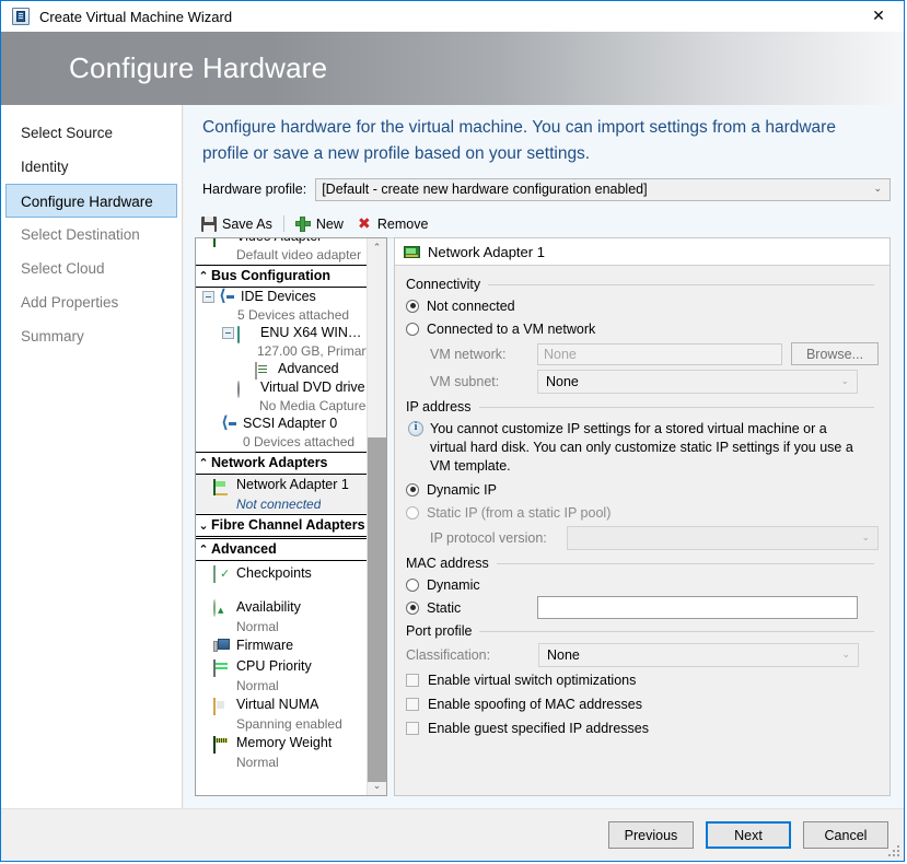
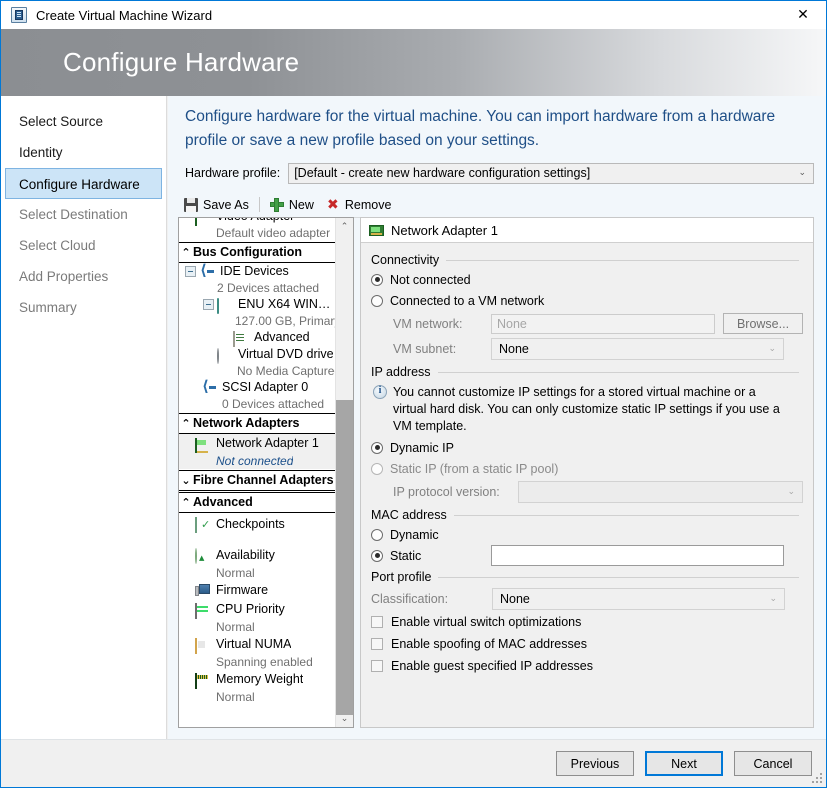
  Create Virtual Machine Wizard
  ✕
  Configure Hardware
  Select Source
  Identity
  Configure Hardware
  Select Destination
  Select Cloud
  Add Properties
  Summary
- Configure hardware for the virtual machine. You can import settings from a hardware profile or save a new profile based on your settings.
+ Configure hardware for the virtual machine. You can import hardware from a hardware profile or save a new profile based on your settings.
  Hardware profile:
- [Default - create new hardware configuration enabled]
+ [Default - create new hardware configuration settings]
  ⌄
  Save As
  New
  ✖
  Remove
  Default video adapter
  ⌃
  Bus Configuration
  IDE Devices
- 5 Devices attached
+ 2 Devices attached
  ENU X64 WIND..
  127.00 GB, Primar
  Advanced
  Virtual DVD drive
  No Media Capture
  SCSI Adapter 0
  0 Devices attached
  ⌃
  Network Adapters
  Network Adapter 1
  Not connected
  ⌄
  Fibre Channel Adapters
  ⌃
  Advanced
  Checkpoints
  Availability
  Normal
  Firmware
  CPU Priority
  Normal
  Virtual NUMA
  Spanning enabled
  Memory Weight
  Normal
  ⌃
  ⌄
  Network Adapter 1
  Connectivity
  Not connected
  Connected to a VM network
  VM network:
  None
  Browse...
  VM subnet:
  None
  ⌄
  IP address
  You cannot customize IP settings for a stored virtual machine or a virtual hard disk. You can only customize static IP settings if you use a VM template.
  Dynamic IP
  Static IP (from a static IP pool)
  IP protocol version:
  ⌄
  MAC address
  Dynamic
  Static
  Port profile
  Classification:
  None
  ⌄
  Enable virtual switch optimizations
  Enable spoofing of MAC addresses
  Enable guest specified IP addresses
  Previous
  Next
  Cancel
